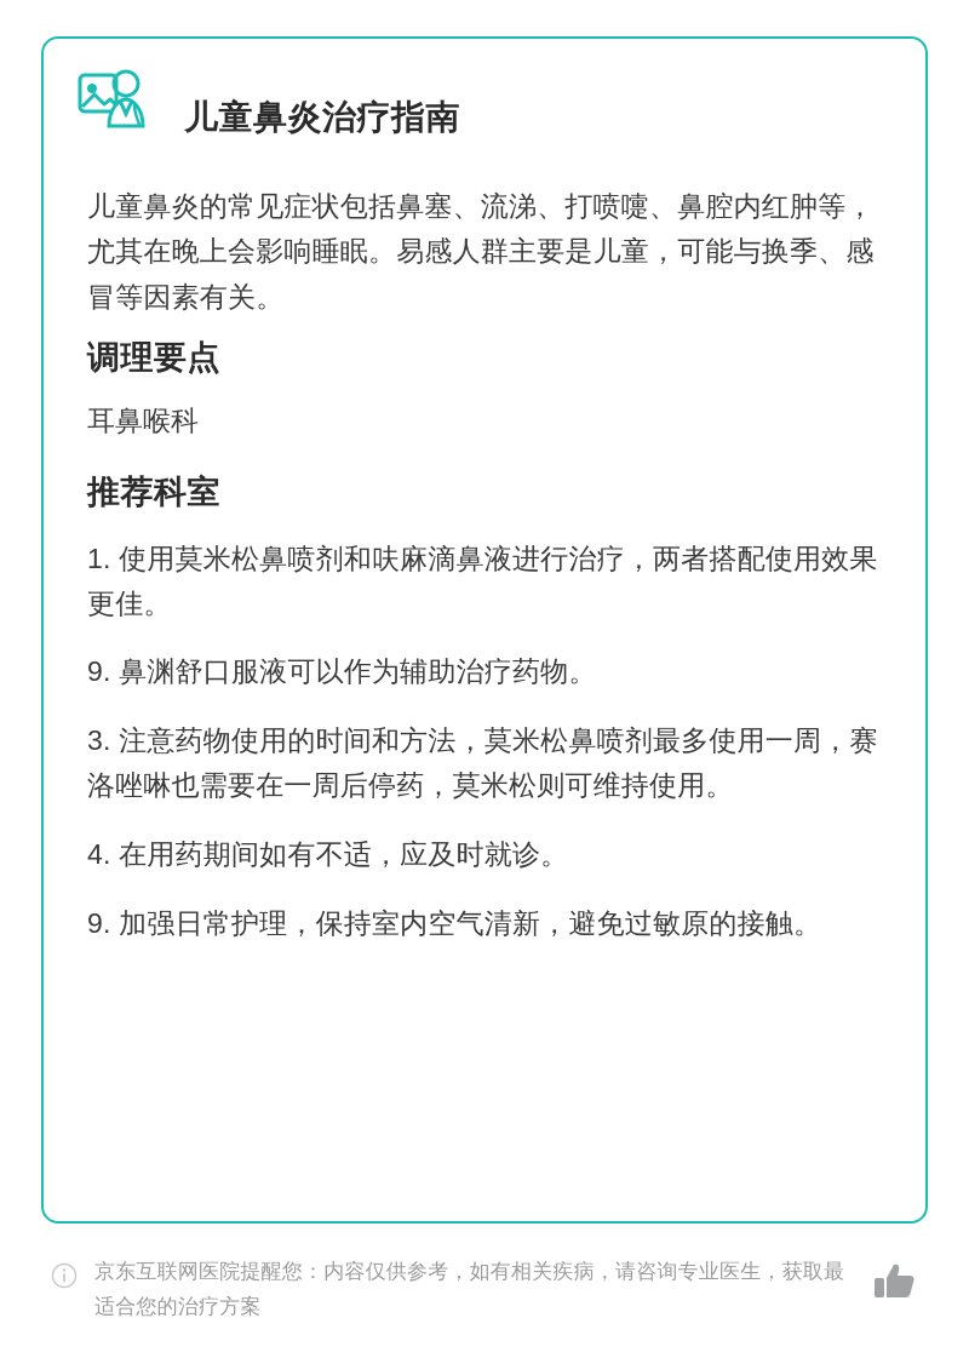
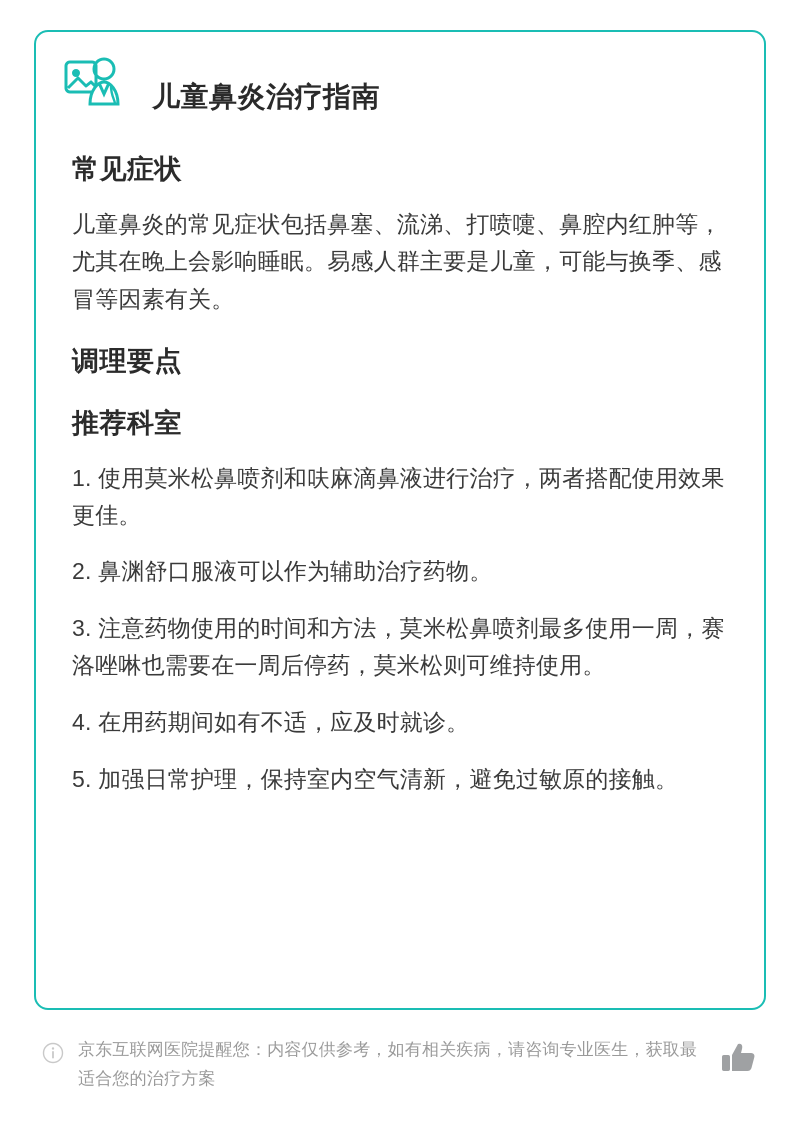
  儿童鼻炎治疗指南
+ 常见症状
  儿童鼻炎的常见症状包括鼻塞、流涕、打喷嚏、鼻腔内红肿等，尤其在晚上会影响睡眠。易感人群主要是儿童，可能与换季、感冒等因素有关。
  调理要点
- 耳鼻喉科
  推荐科室
  1. 使用莫米松鼻喷剂和呋麻滴鼻液进行治疗，两者搭配使用效果更佳。
- 9. 鼻渊舒口服液可以作为辅助治疗药物。
+ 2. 鼻渊舒口服液可以作为辅助治疗药物。
  3. 注意药物使用的时间和方法，莫米松鼻喷剂最多使用一周，赛洛唑啉也需要在一周后停药，莫米松则可维持使用。
  4. 在用药期间如有不适，应及时就诊。
- 9. 加强日常护理，保持室内空气清新，避免过敏原的接触。
+ 5. 加强日常护理，保持室内空气清新，避免过敏原的接触。
  京东互联网医院提醒您：内容仅供参考，如有相关疾病，请咨询专业医生，获取最适合您的治疗方案
